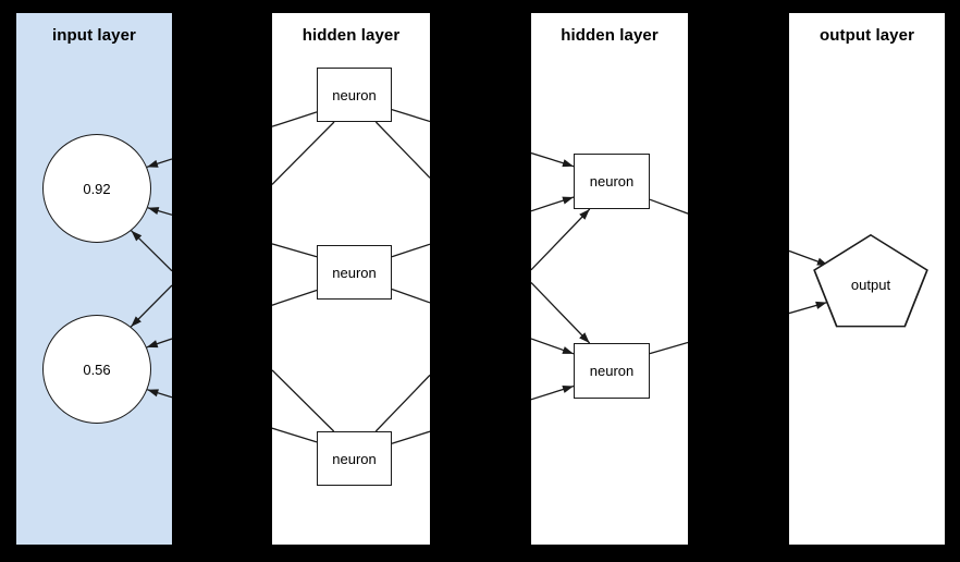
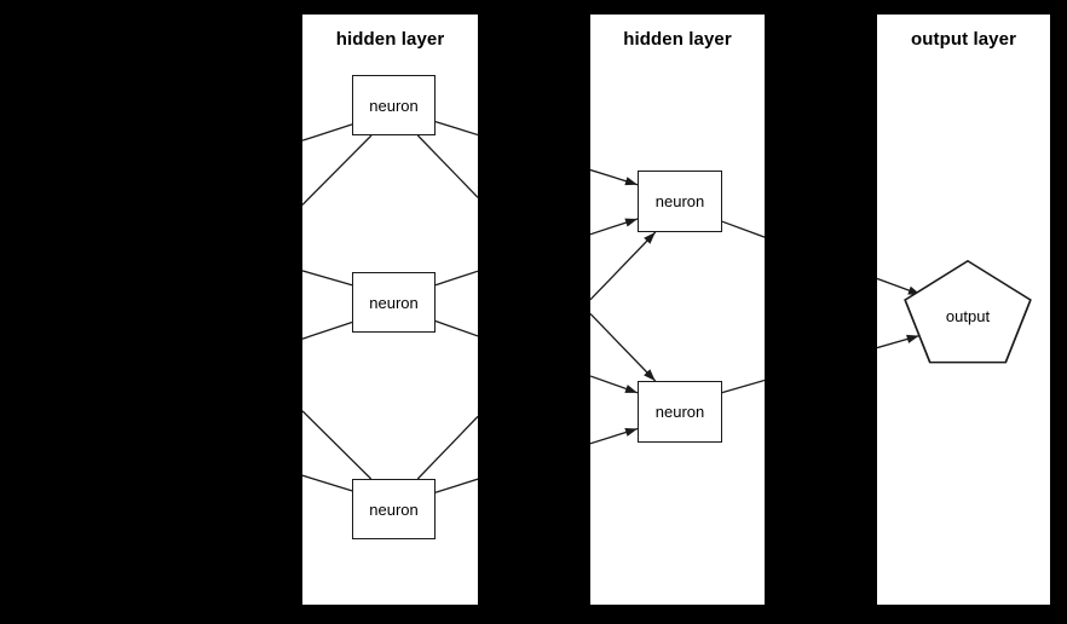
- input layer
- 0.92
- 0.56
  hidden layer
  neuron
  neuron
  neuron
  hidden layer
  neuron
  neuron
  output layer
  output
